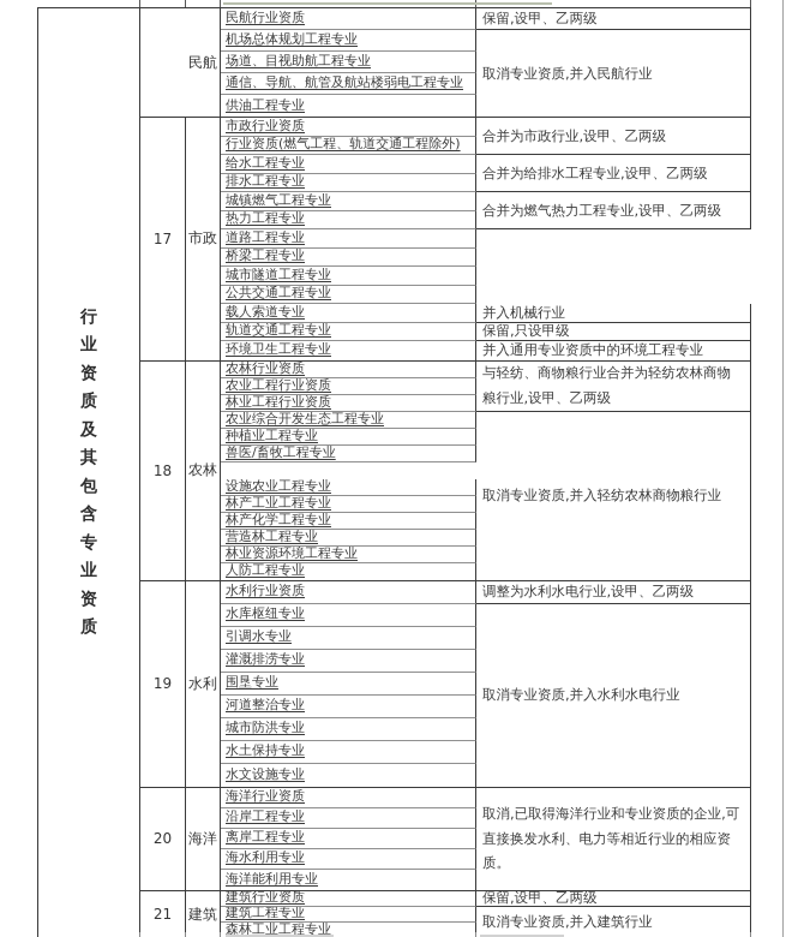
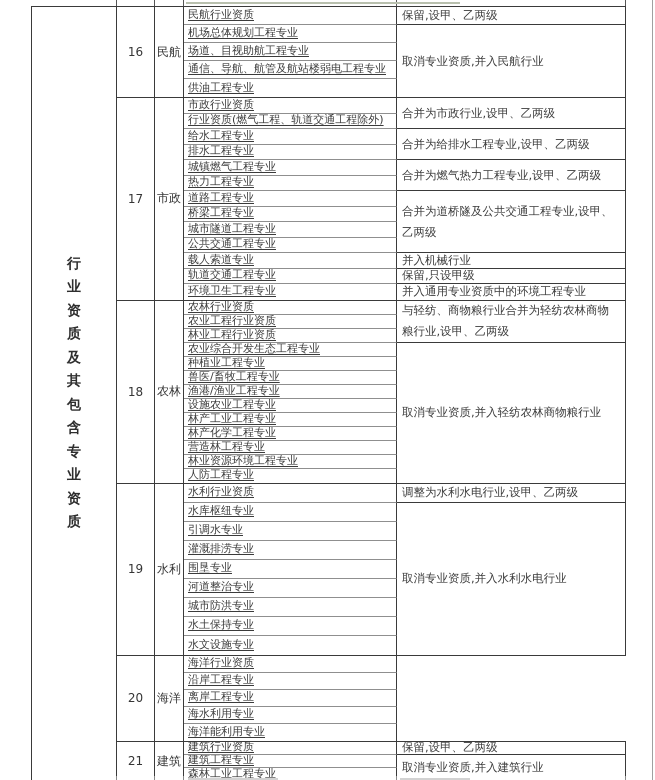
  行
  业
  资
  质
  及
  其
  包
  含
  专
  业
  资
  质
+ 16
  民航
  民航行业资质
  机场总体规划工程专业
  场道、目视助航工程专业
  通信、导航、航管及航站楼弱电工程专业
  供油工程专业
  保留,设甲、乙两级
  取消专业资质,并入民航行业
  17
  市政
  市政行业资质
  行业资质(燃气工程、轨道交通工程除外)
  给水工程专业
  排水工程专业
  城镇燃气工程专业
  热力工程专业
  道路工程专业
  桥梁工程专业
  城市隧道工程专业
  公共交通工程专业
  载人索道专业
  轨道交通工程专业
  环境卫生工程专业
  合并为市政行业,设甲、乙两级
  合并为给排水工程专业,设甲、乙两级
  合并为燃气热力工程专业,设甲、乙两级
+ 合并为道桥隧及公共交通工程专业,设甲、乙两级
  并入机械行业
  保留,只设甲级
  并入通用专业资质中的环境工程专业
  18
  农林
  农林行业资质
  农业工程行业资质
  林业工程行业资质
  农业综合开发生态工程专业
  种植业工程专业
  兽医/畜牧工程专业
+ 渔港/渔业工程专业
  设施农业工程专业
  林产工业工程专业
  林产化学工程专业
  营造林工程专业
  林业资源环境工程专业
  人防工程专业
  与轻纺、商物粮行业合并为轻纺农林商物粮行业,设甲、乙两级
  取消专业资质,并入轻纺农林商物粮行业
  19
  水利
  水利行业资质
  水库枢纽专业
  引调水专业
  灌溉排涝专业
  围垦专业
  河道整治专业
  城市防洪专业
  水土保持专业
  水文设施专业
  调整为水利水电行业,设甲、乙两级
  取消专业资质,并入水利水电行业
  20
  海洋
  海洋行业资质
  沿岸工程专业
  离岸工程专业
  海水利用专业
  海洋能利用专业
- 取消,已取得海洋行业和专业资质的企业,可直接换发水利、电力等相近行业的相应资质。
  21
  建筑
  建筑行业资质
  建筑工程专业
  森林工业工程专业
  保留,设甲、乙两级
  取消专业资质,并入建筑行业
